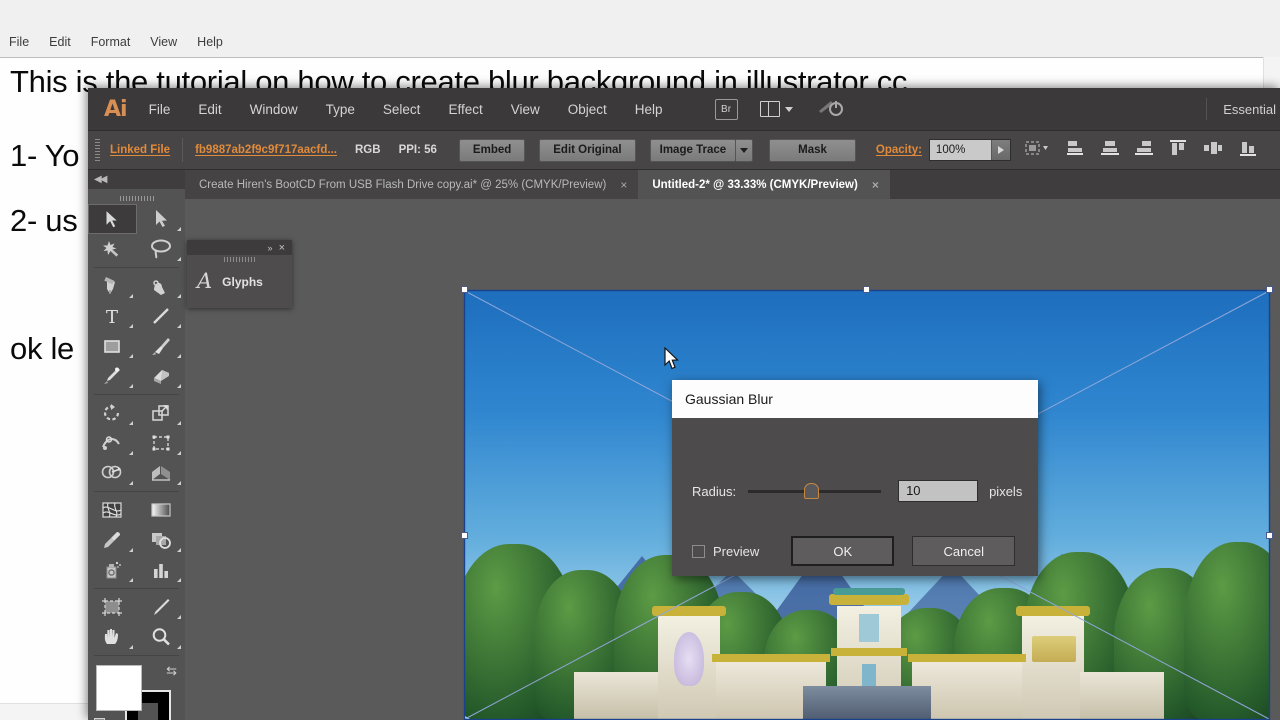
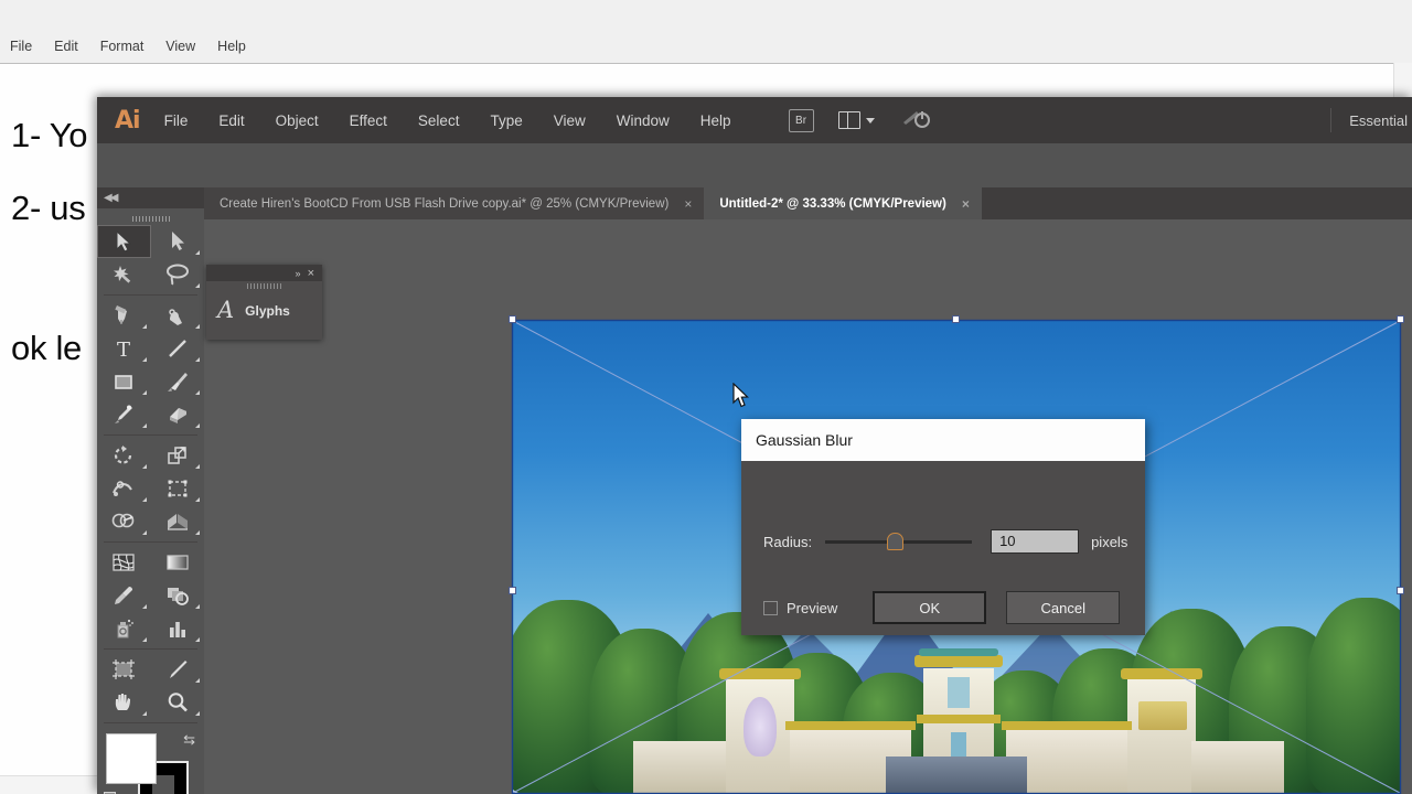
  File
  Edit
  Format
  View
  Help
- This is the tutorial on how to create blur background in illustrator cc
  1- Yo
  2- us
  ok le
  Ai
  File
  Edit
- Window
+ Object
- Type
+ Effect
  Select
- Effect
+ Type
  View
- Object
+ Window
  Help
  Br
  Essential
- Linked File
- fb9887ab2f9c9f717aacfd...
- RGB
- PPI: 56
- Embed
- Edit Original
- Image Trace
- Mask
- Opacity:
- 100%
  ◀◀
  T
  ⇆
  Create Hiren's BootCD From USB Flash Drive copy.ai* @ 25% (CMYK/Preview)
  ×
  Untitled-2* @ 33.33% (CMYK/Preview)
  ×
  »
  ×
  A
  Glyphs
  Gaussian Blur
  Radius:
  10
  pixels
  Preview
  OK
  Cancel
